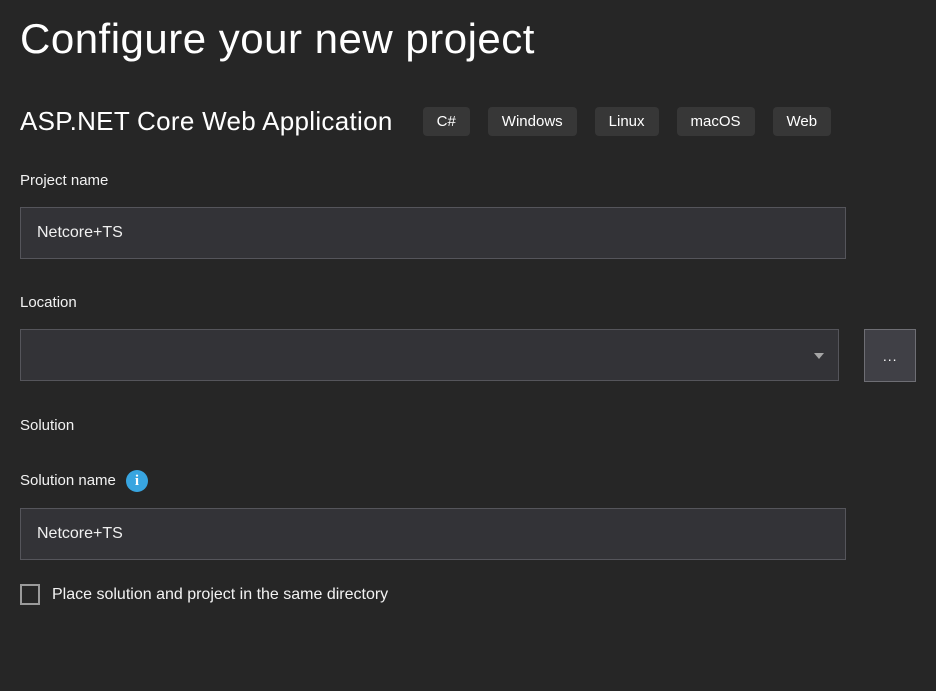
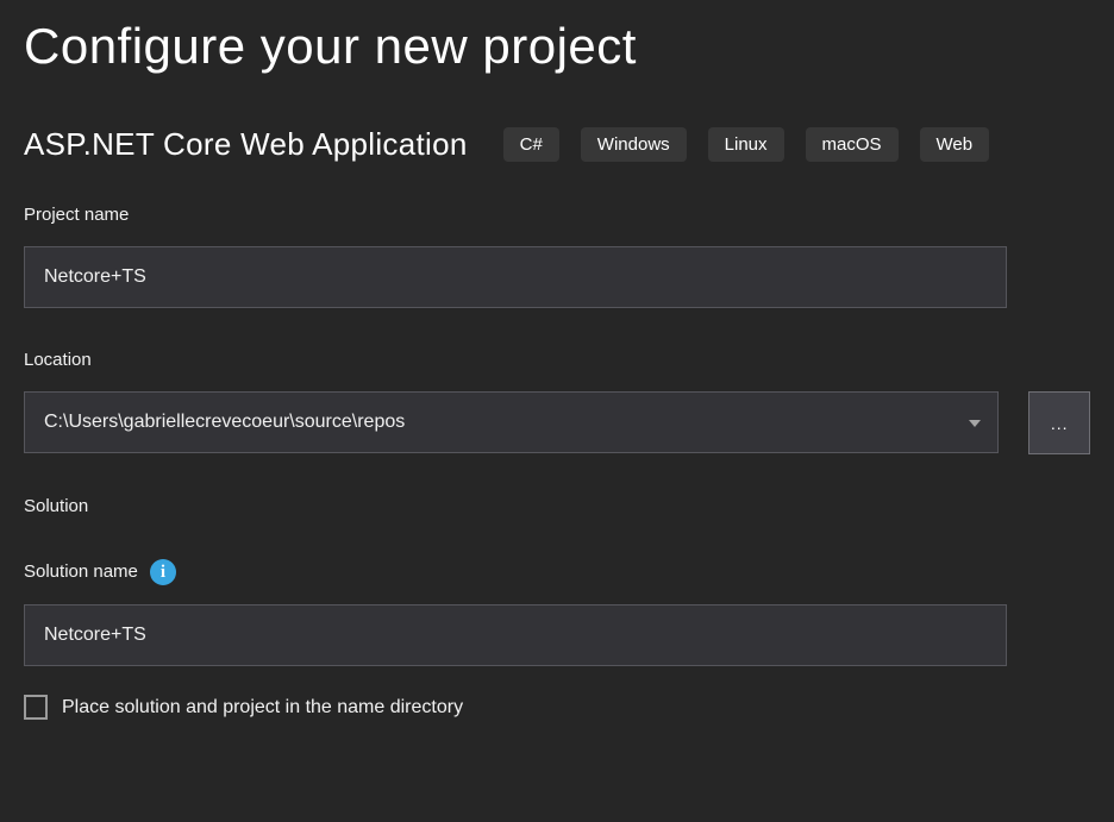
  Configure your new project
  ASP.NET Core Web Application
  C#
  Windows
  Linux
  macOS
  Web
  Project name
  Netcore+TS
  Location
+ C:\Users\gabriellecrevecoeur\source\repos
  ...
  Solution
  Solution name
  i
  Netcore+TS
- Place solution and project in the same directory
+ Place solution and project in the name directory
